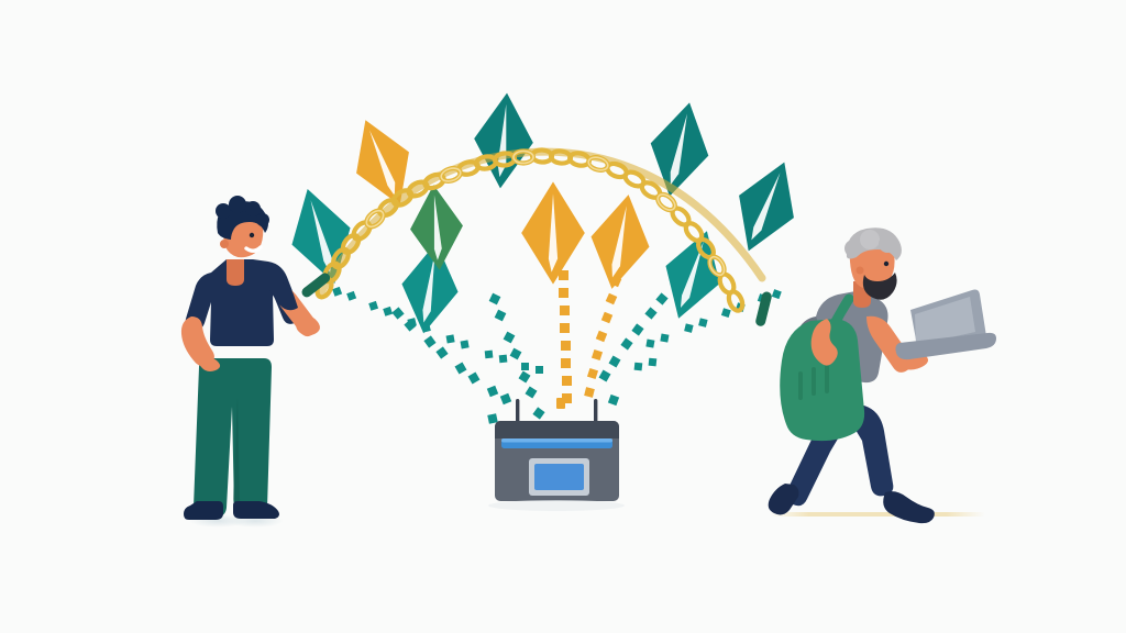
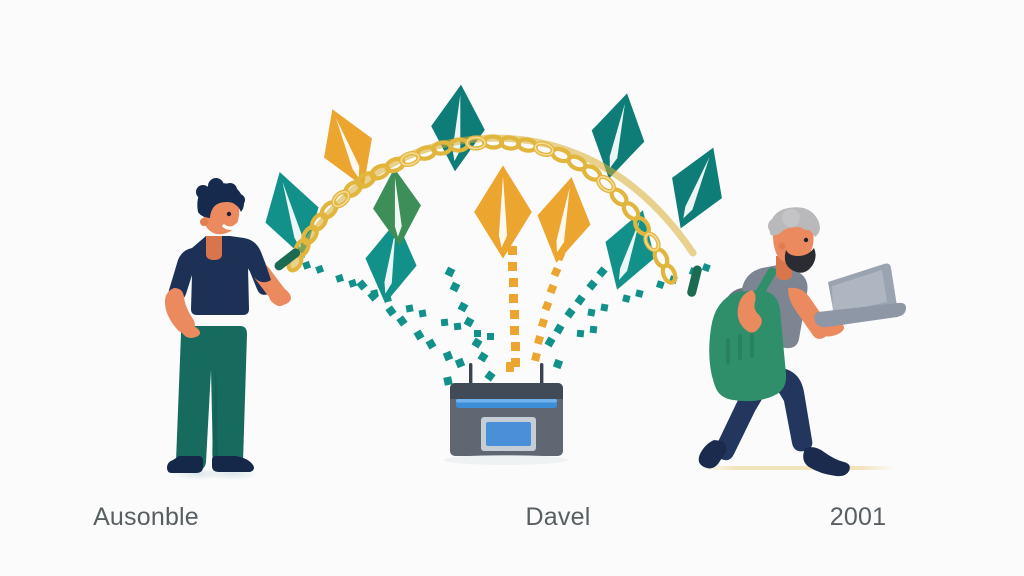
+ Ausonble
+ Davel
+ 2001
